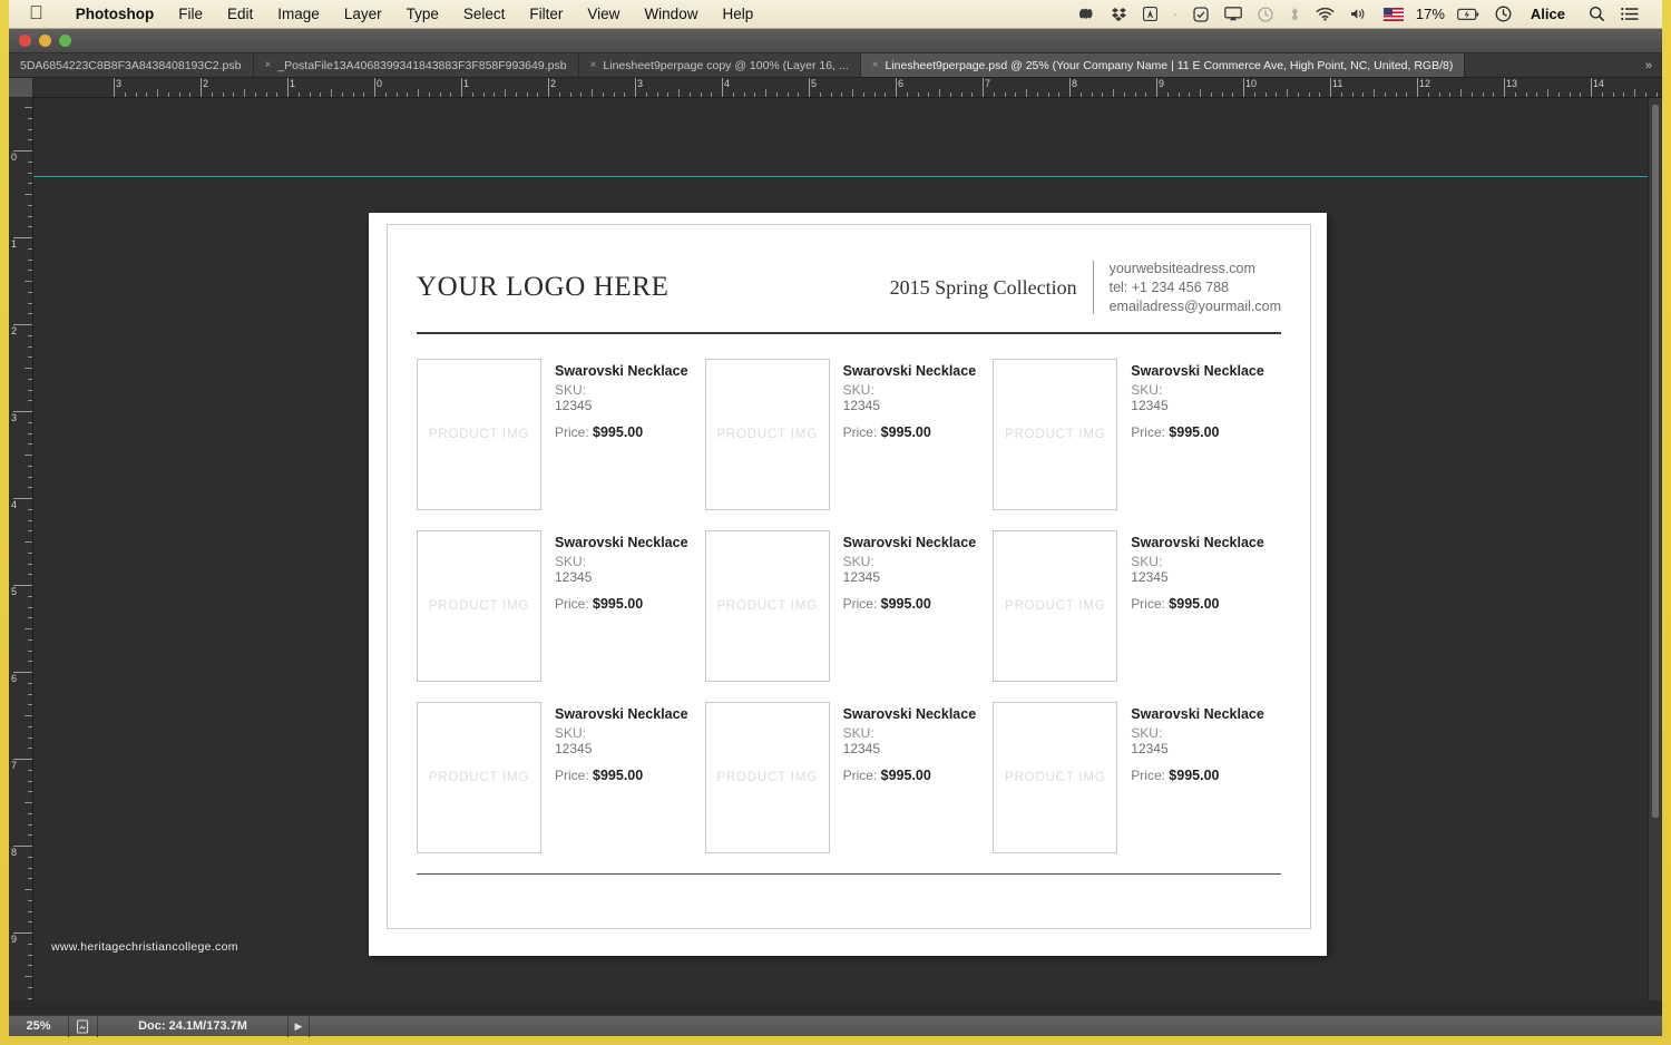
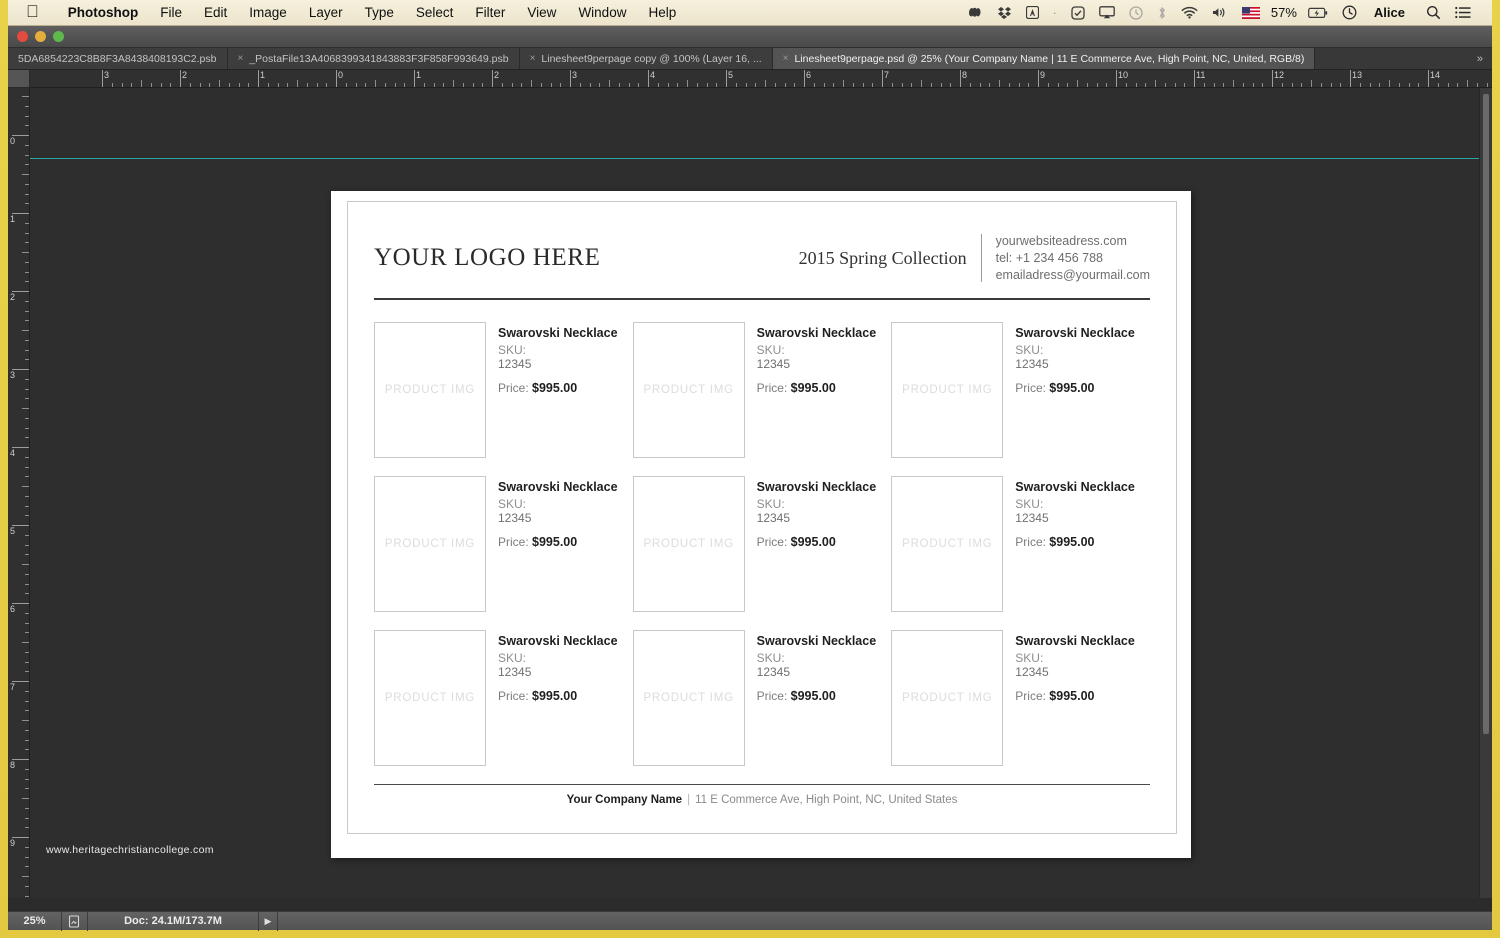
  
  Photoshop
  File
  Edit
  Image
  Layer
  Type
  Select
  Filter
  View
  Window
  Help
  ·
- 17%
+ 57%
  Alice
  5DA6854223C8B8F3A8438408193C2.psb
  ×
  _PostaFile13A4068399341843883F3F858F993649.psb
  ×
  Linesheet9perpage copy @ 100% (Layer 16, ...
  ×
  Linesheet9perpage.psd @ 25% (Your Company Name | 11 E Commerce Ave, High Point, NC, United, RGB/8)
  »
  3
  2
  1
  0
  1
  2
  3
  4
  5
  6
  7
  8
  9
  10
  11
  12
  13
  14
  0
  1
  2
  3
  4
  5
  6
  7
  8
  9
  YOUR LOGO HERE
  2015 Spring Collection
  yourwebsiteadress.com
  tel: +1 234 456 788
  emailadress@yourmail.com
  PRODUCT IMG
  Swarovski Necklace
  SKU:
  12345
  Price: $995.00
  PRODUCT IMG
  Swarovski Necklace
  SKU:
  12345
  Price: $995.00
  PRODUCT IMG
  Swarovski Necklace
  SKU:
  12345
  Price: $995.00
  PRODUCT IMG
  Swarovski Necklace
  SKU:
  12345
  Price: $995.00
  PRODUCT IMG
  Swarovski Necklace
  SKU:
  12345
  Price: $995.00
  PRODUCT IMG
  Swarovski Necklace
  SKU:
  12345
  Price: $995.00
  PRODUCT IMG
  Swarovski Necklace
  SKU:
  12345
  Price: $995.00
  PRODUCT IMG
  Swarovski Necklace
  SKU:
  12345
  Price: $995.00
  PRODUCT IMG
  Swarovski Necklace
  SKU:
  12345
  Price: $995.00
+ Your Company Name | 11 E Commerce Ave, High Point, NC, United States
  www.heritagechristiancollege.com
  25%
  Doc: 24.1M/173.7M
  ▶
